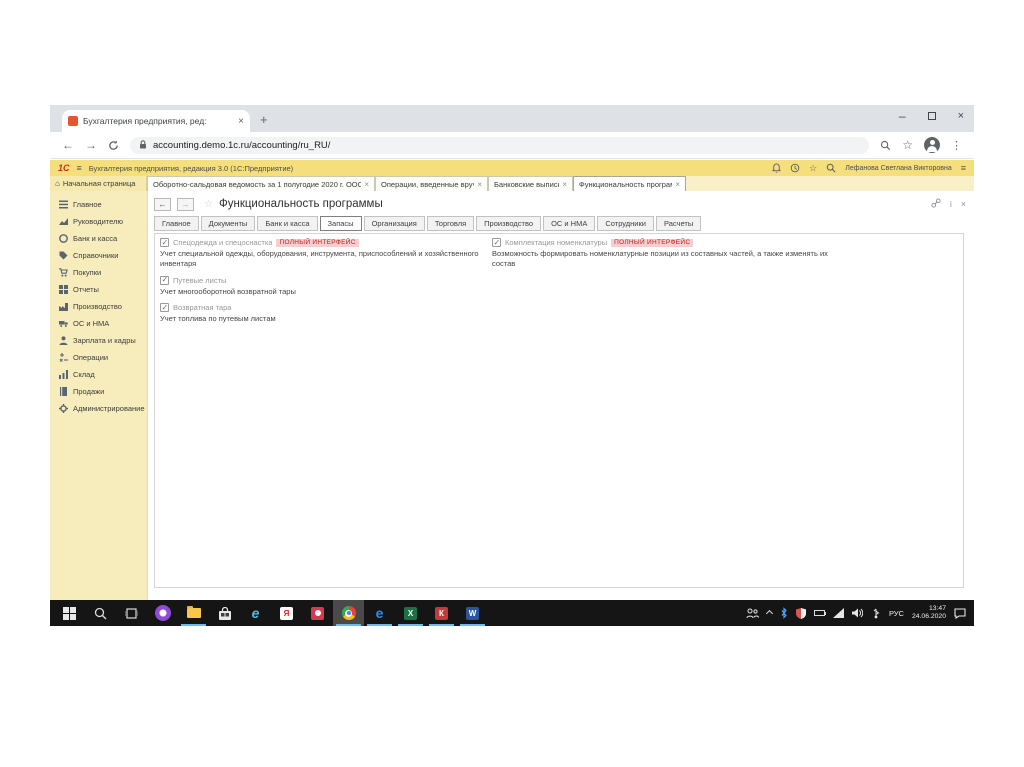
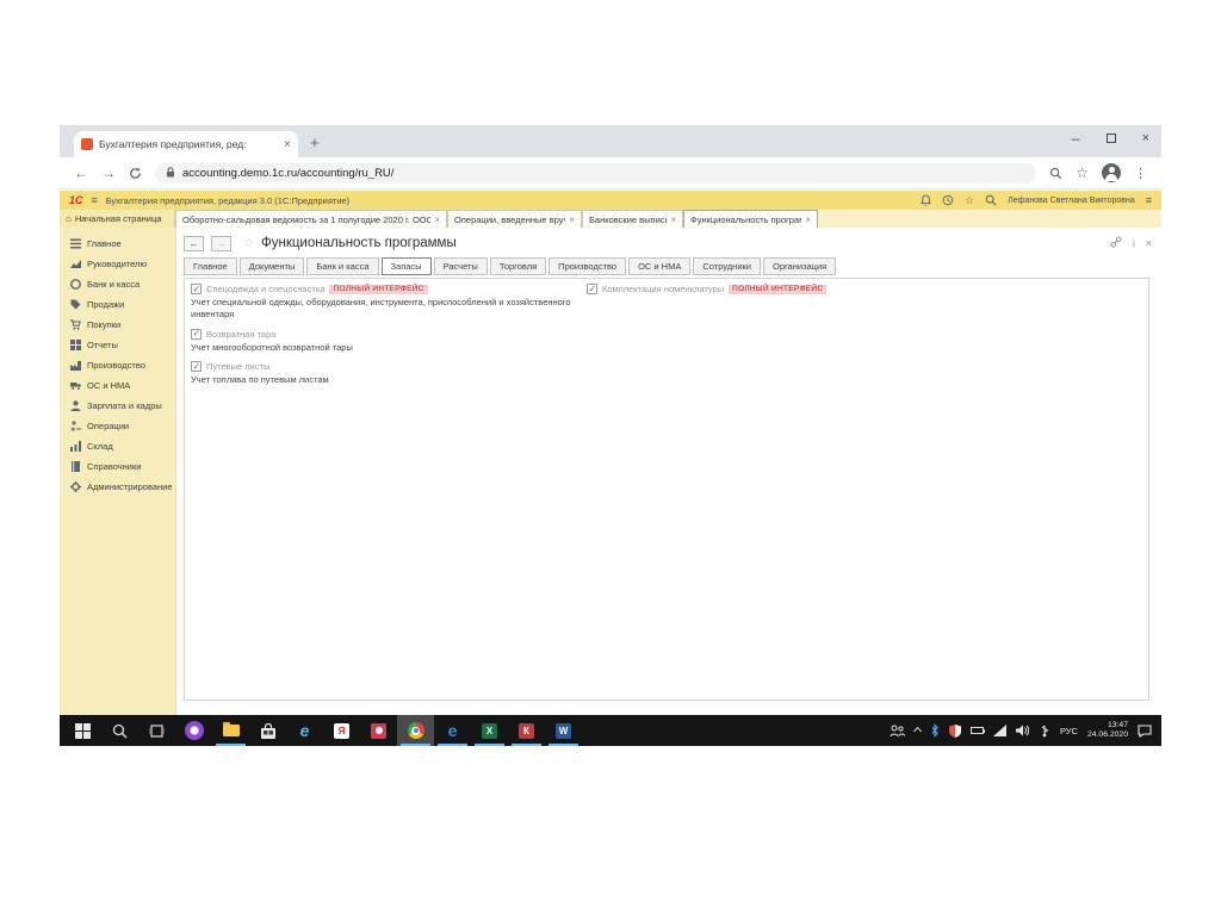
  Бухгалтерия предприятия, ред:
  ×
  +
  –
  ×
  ←
  →
  accounting.demo.1c.ru/accounting/ru_RU/
  ☆
  ⋮
  1С
  ≡
  Бухгалтерия предприятия, редакция 3.0 (1С:Предприятие)
  ☆
  ≡
  ⌂
  Начальная страница
  Оборотно-сальдовая ведомость за 1 полугодие 2020 г. ООО
  ×
  Операции, введенные вру
  ×
  Банковские выписк
  ×
  Функциональность програ
  ×
  Главное
  Руководителю
  Банк и касса
- Справочники
+ Продажи
  Покупки
  Отчеты
  Производство
  ОС и НМА
  Зарплата и кадры
  Операции
  Склад
- Продажи
+ Справочники
  Администрирование
  ←
  →
  ☆
  Функциональность программы
  i
  ×
  Главное
  Документы
  Банк и касса
  Запасы
- Организация
+ Расчеты
  Торговля
  Производство
  ОС и НМА
  Сотрудники
- Расчеты
+ Организация
  Спецодежда и спецоснастка
  Учет специальной одежды, оборудования, инструмента, приспособлений и хозяйственного инвентаря
- Путевые листы
+ Возвратная тара
  Учет многооборотной возвратной тары
- Возвратная тара
+ Путевые листы
  Учет топлива по путевым листам
  Комплектация номенклатуры
- Возможность формировать номенклатурные позиции из составных частей, а также изменять их состав
  e
  Я
  e
  X
  К
  W
  РУС
